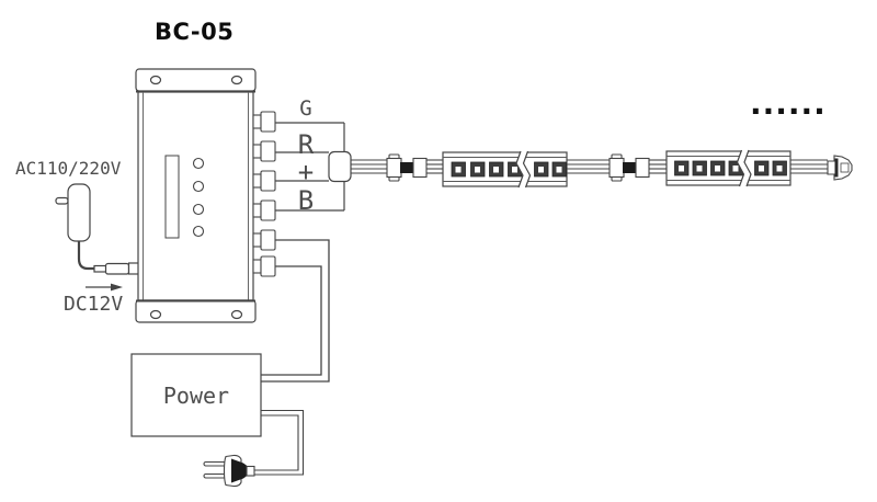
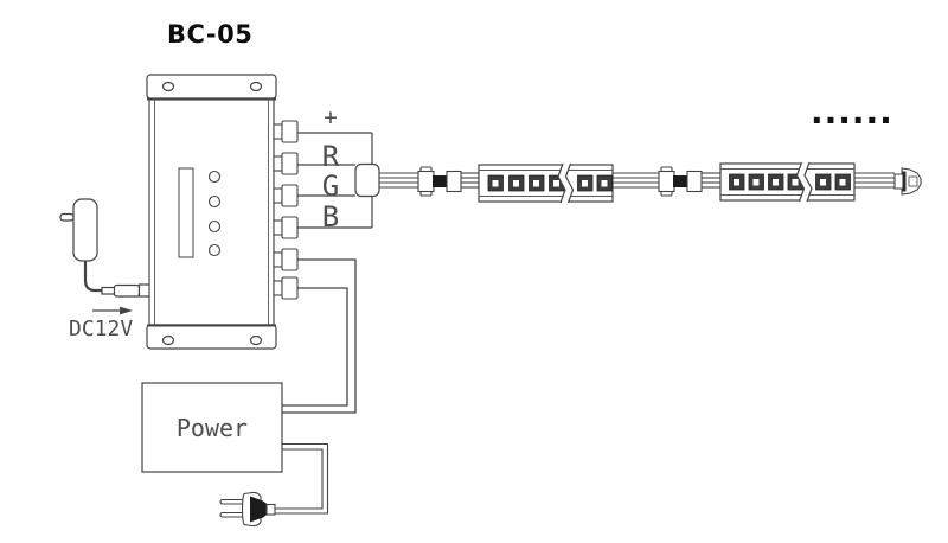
  BC-05
- AC110/220V
  DC12V
- G
+ +
  R
- +
+ G
  B
  Power
  ......
